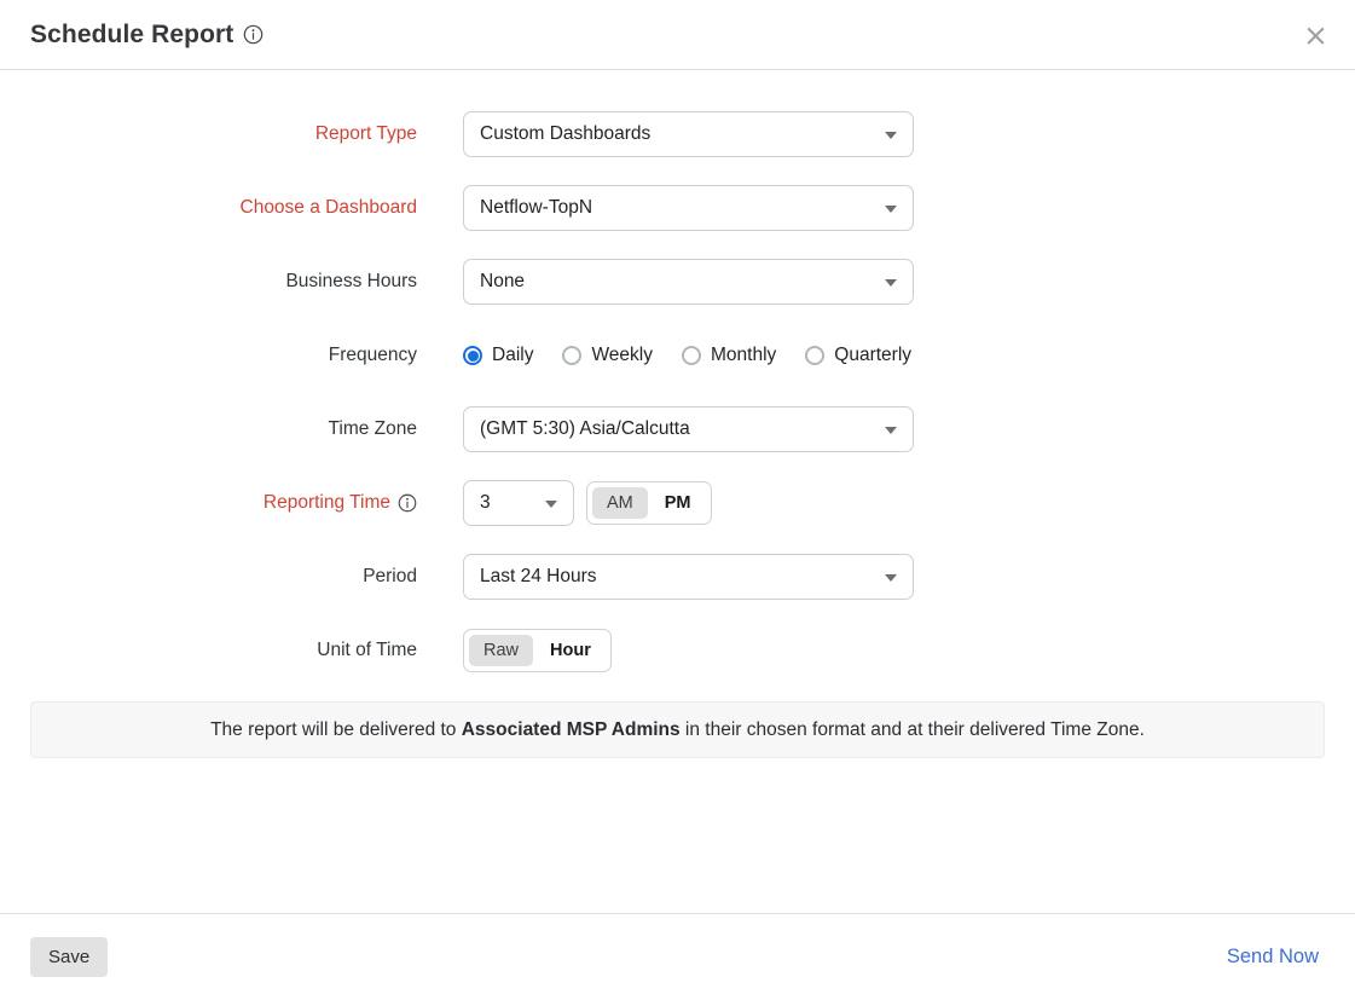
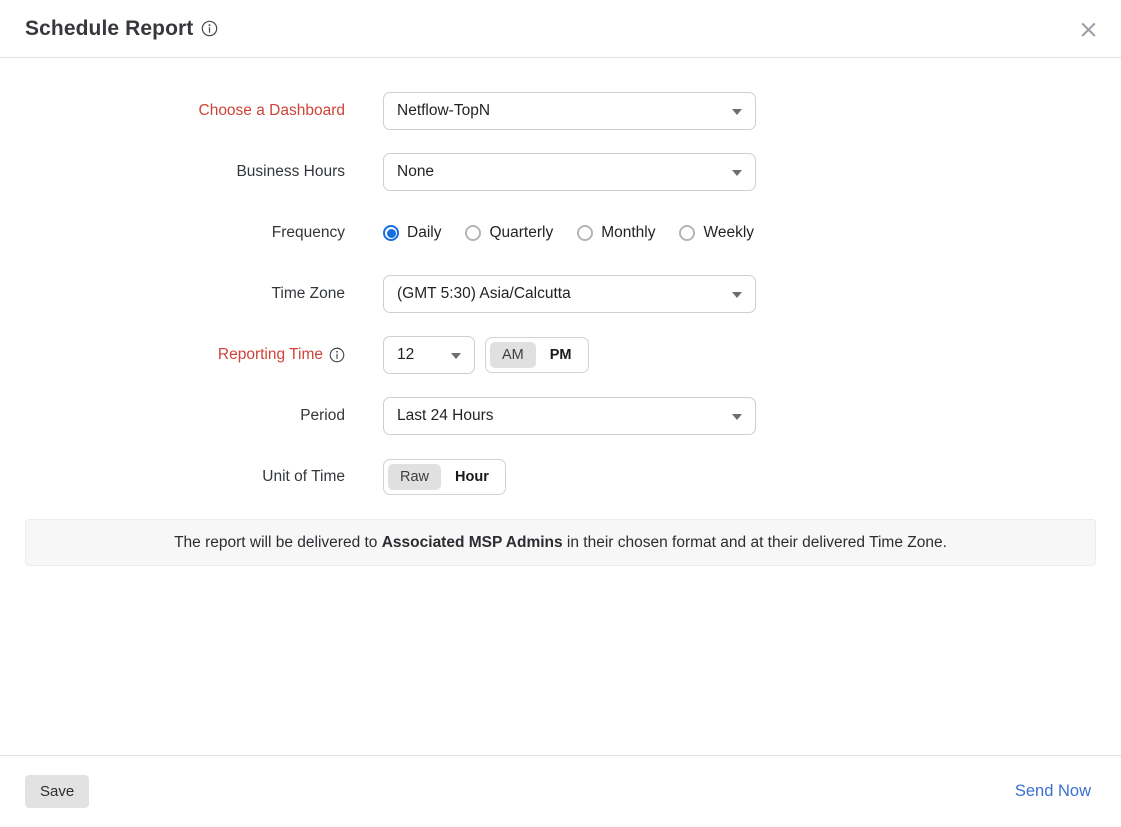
  Schedule Report
  ×
- Report Type
- Custom Dashboards
  Choose a Dashboard
  Netflow-TopN
  Business Hours
  None
  Frequency
  Daily
- Weekly
+ Quarterly
  Monthly
- Quarterly
+ Weekly
  Time Zone
  (GMT 5:30) Asia/Calcutta
  Reporting Time
- 3
+ 12
  AM
  PM
  Period
  Last 24 Hours
  Unit of Time
  Raw
  Hour
  The report will be delivered to Associated MSP Admins in their chosen format and at their delivered Time Zone.
  Save
  Send Now
